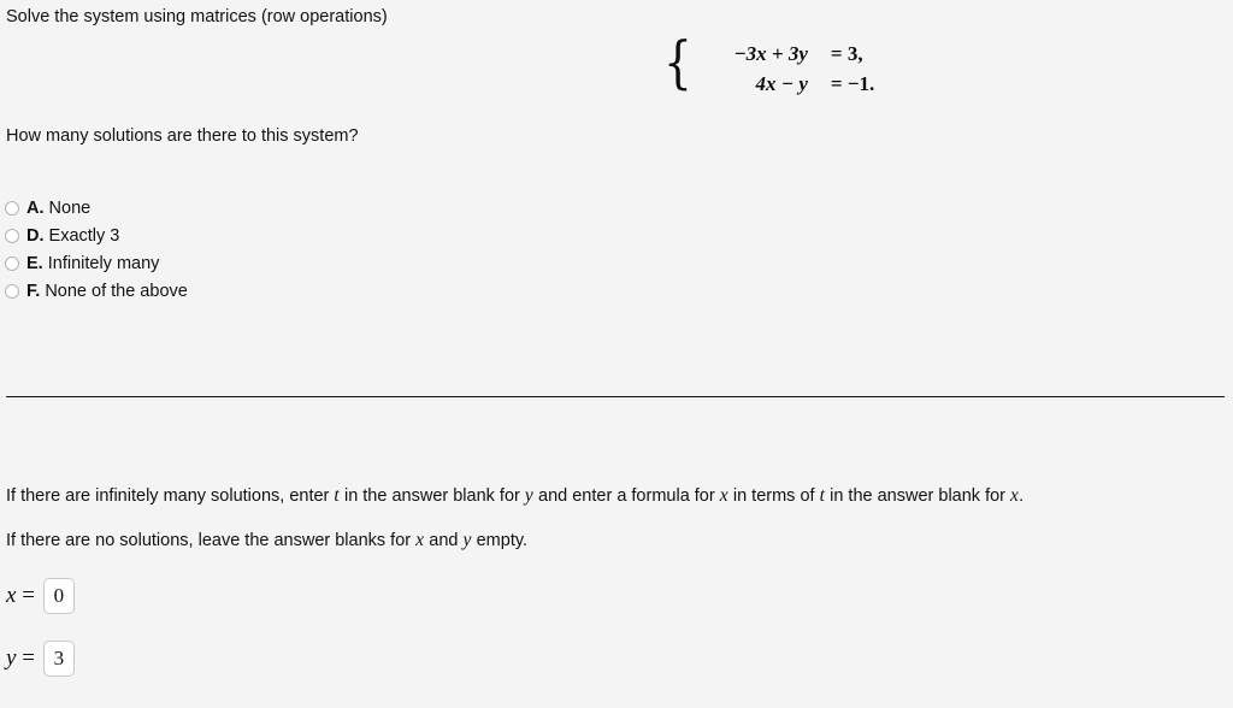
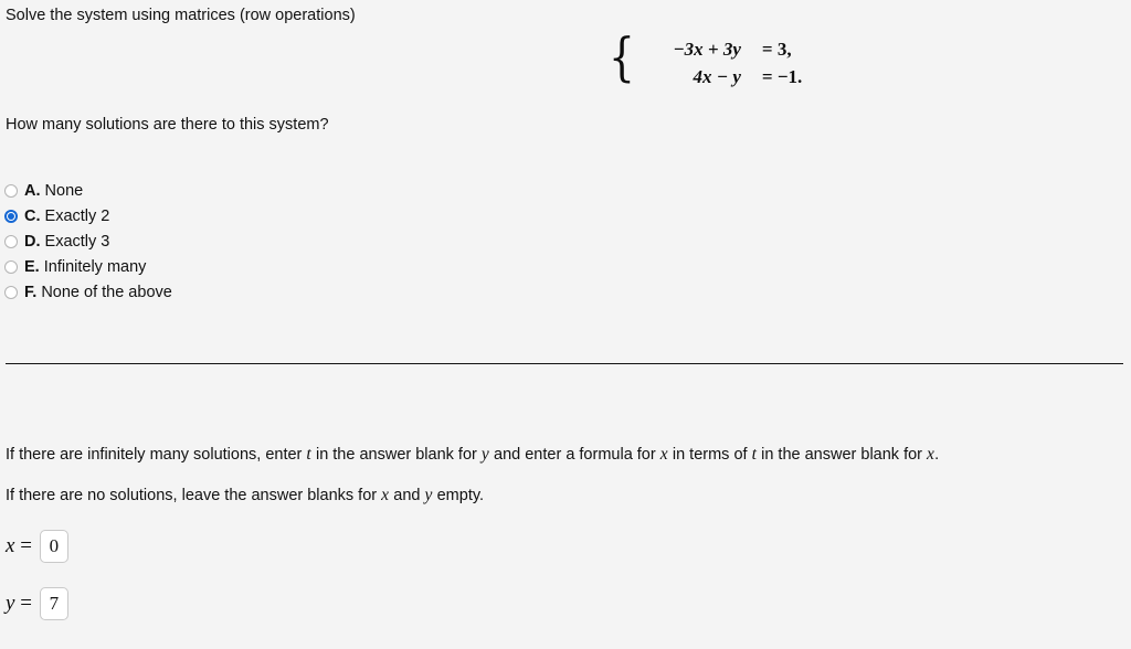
  Solve the system using matrices (row operations)
  {
  −3x + 3y
  = 3,
  4x − y
  = −1.
  How many solutions are there to this system?
  A. None
+ C. Exactly 2
  D. Exactly 3
  E. Infinitely many
  F. None of the above
  If there are infinitely many solutions, enter t in the answer blank for y and enter a formula for x in terms of t in the answer blank for x.
  If there are no solutions, leave the answer blanks for x and y empty.
  x =
  0
  y =
- 3
+ 7
